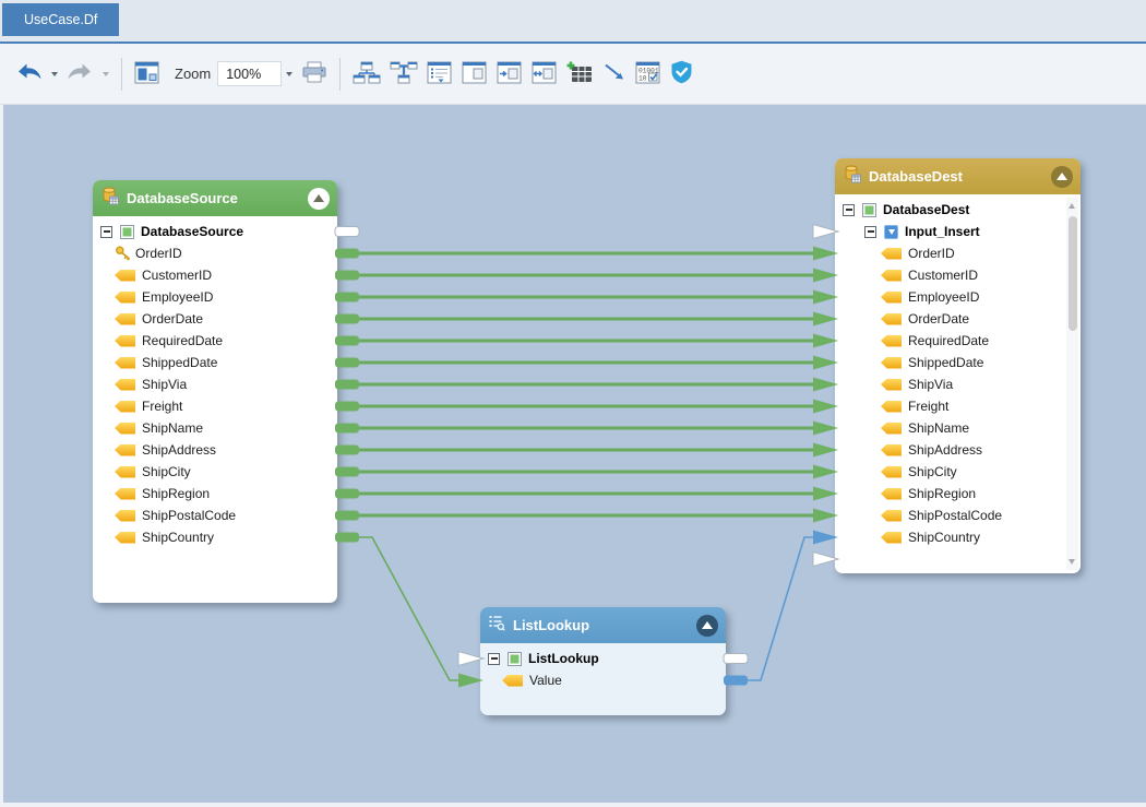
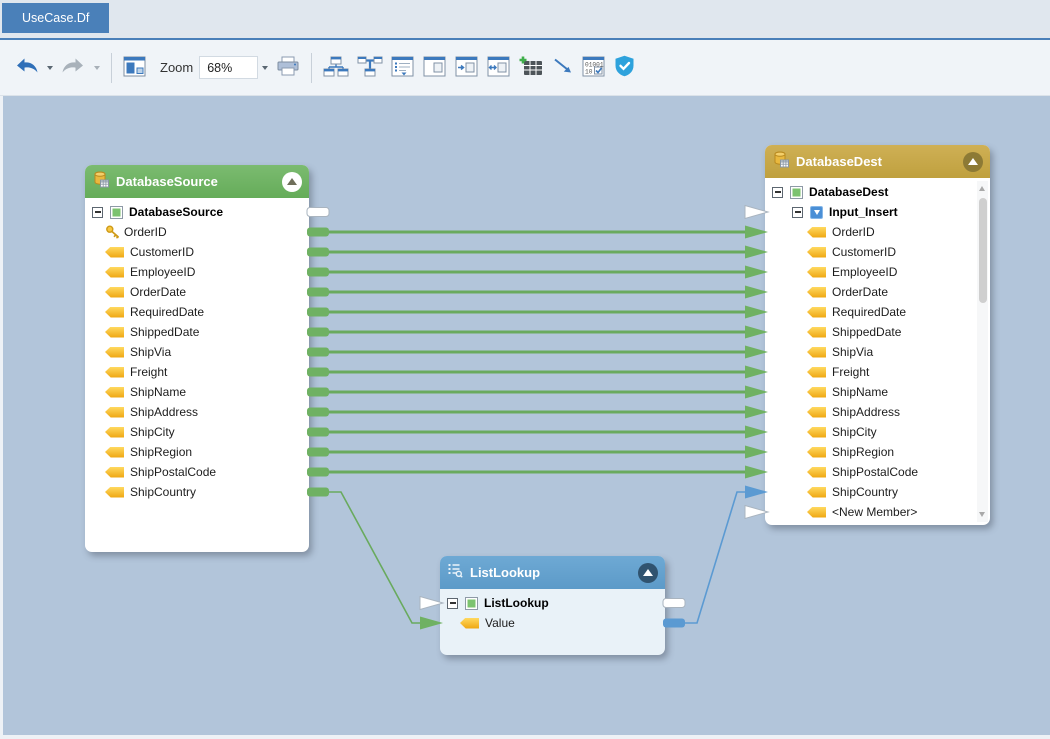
  UseCase.Df
  Zoom
- 100%
+ 68%
  DatabaseSource
  DatabaseSource
  OrderID
  CustomerID
  EmployeeID
  OrderDate
  RequiredDate
  ShippedDate
  ShipVia
  Freight
  ShipName
  ShipAddress
  ShipCity
  ShipRegion
  ShipPostalCode
  ShipCountry
  DatabaseDest
  DatabaseDest
  Input_Insert
  OrderID
  CustomerID
  EmployeeID
  OrderDate
  RequiredDate
  ShippedDate
  ShipVia
  Freight
  ShipName
  ShipAddress
  ShipCity
  ShipRegion
  ShipPostalCode
  ShipCountry
+ <New Member>
  ListLookup
  ListLookup
  Value
